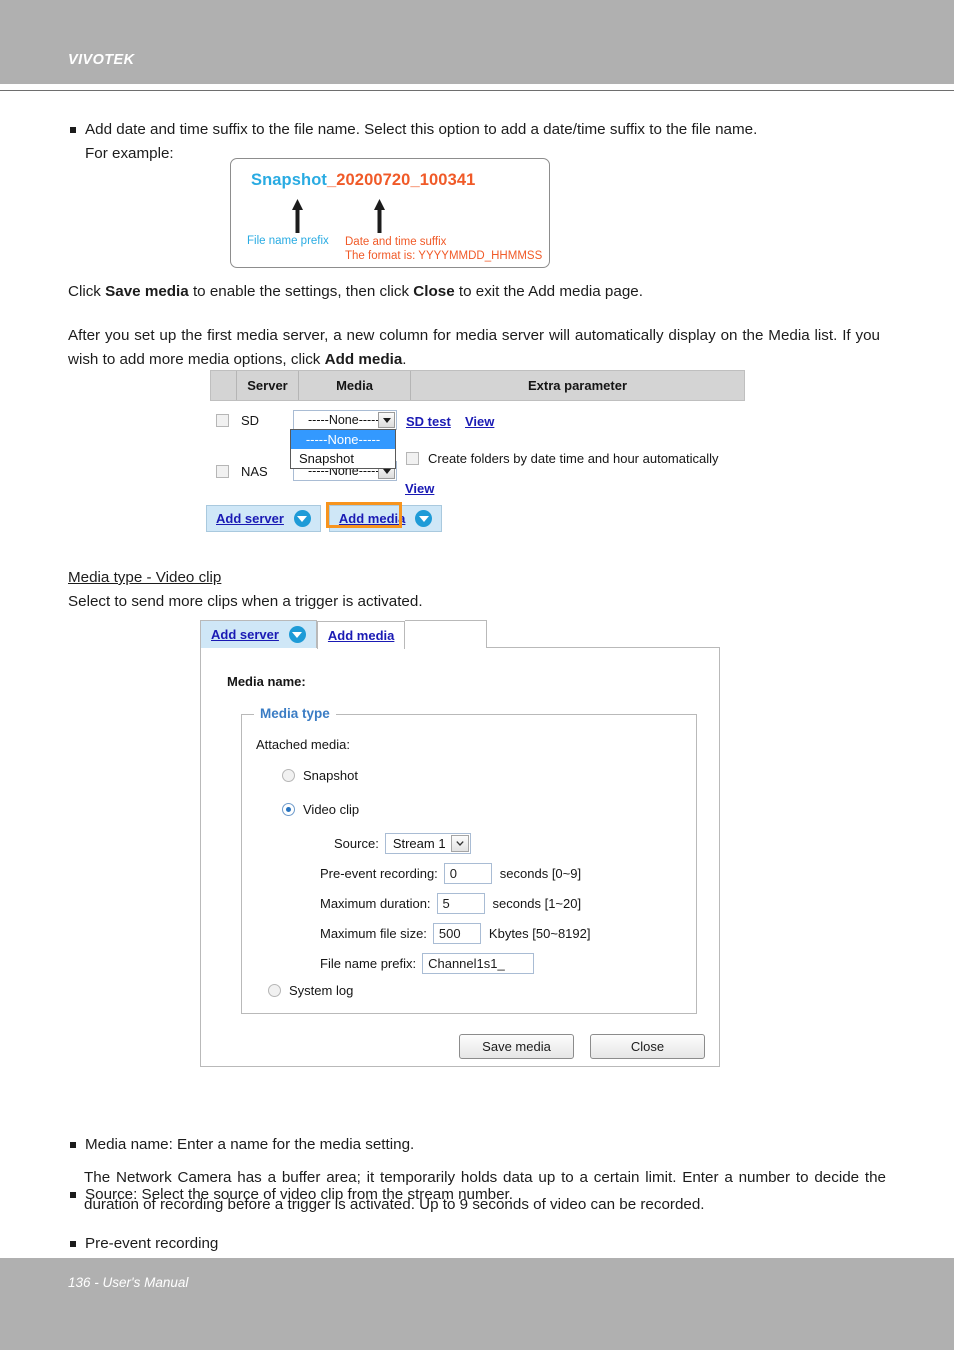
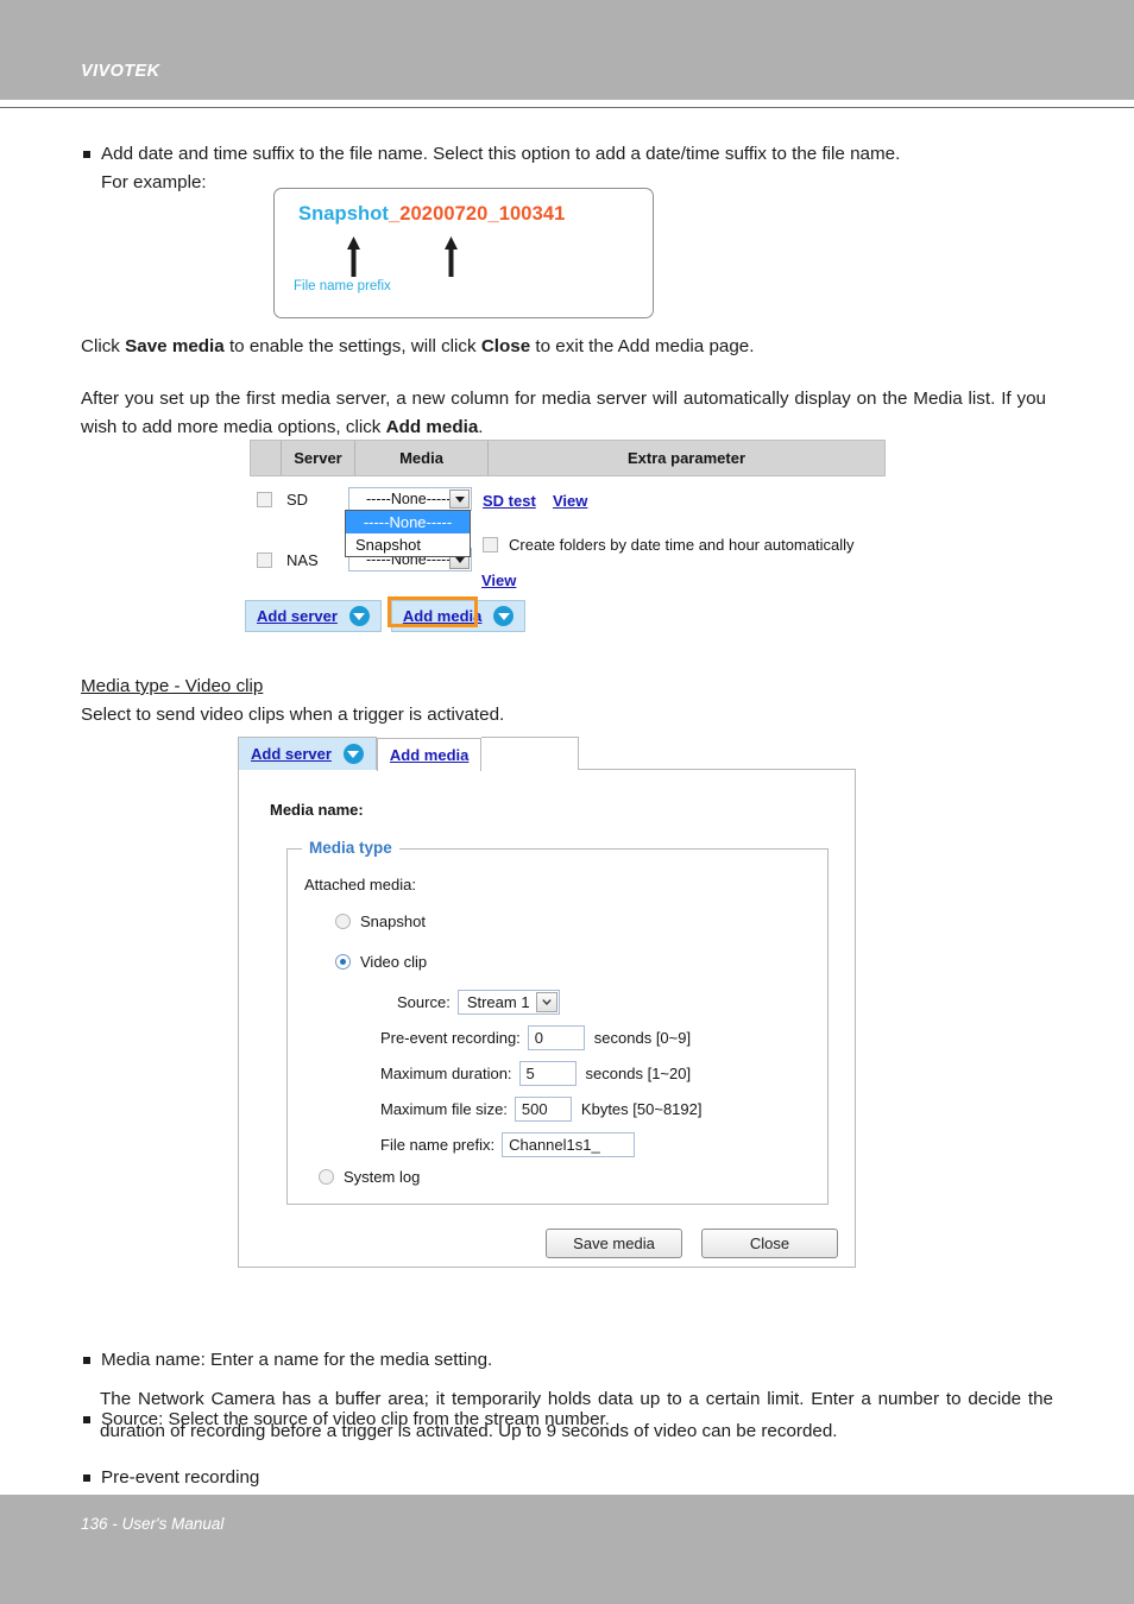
  VIVOTEK
  Add date and time suffix to the file name. Select this option to add a date/time suffix to the file name.
  For example:
  Snapshot_20200720_100341
  File name prefix
- Date and time suffix
- The format is: YYYYMMDD_HHMMSS
- Click Save media to enable the settings, then click Close to exit the Add media page.
+ Click Save media to enable the settings, will click Close to exit the Add media page.
  After you set up the first media server, a new column for media server will automatically display on the Media list. If you wish to add more media options, click Add media.
  Server
  Media
  Extra parameter
  SD
  -----None----
  NAS
  -----None----
  -----None-----
  Snapshot
  SD test
  View
  View
  Create folders by date time and hour automatically
  Add server
  Add media
  Media type - Video clip
- Select to send more clips when a trigger is activated.
+ Select to send video clips when a trigger is activated.
  Add server
  Add media
  Media name:
  Media type
  Attached media:
  Snapshot
  Video clip
  Source:
  Stream 1
  Pre-event recording:
  0
  seconds [0~9]
  Maximum duration:
  5
  seconds [1~20]
  Maximum file size:
  500
  Kbytes [50~8192]
  File name prefix:
  Channel1s1_
  System log
  Save media
  Close
  Media name: Enter a name for the media setting.
  Source: Select the source of video clip from the stream number.
  Pre-event recording
  The Network Camera has a buffer area; it temporarily holds data up to a certain limit. Enter a number to decide the duration of recording before a trigger is activated. Up to 9 seconds of video can be recorded.
  136 - User's Manual
